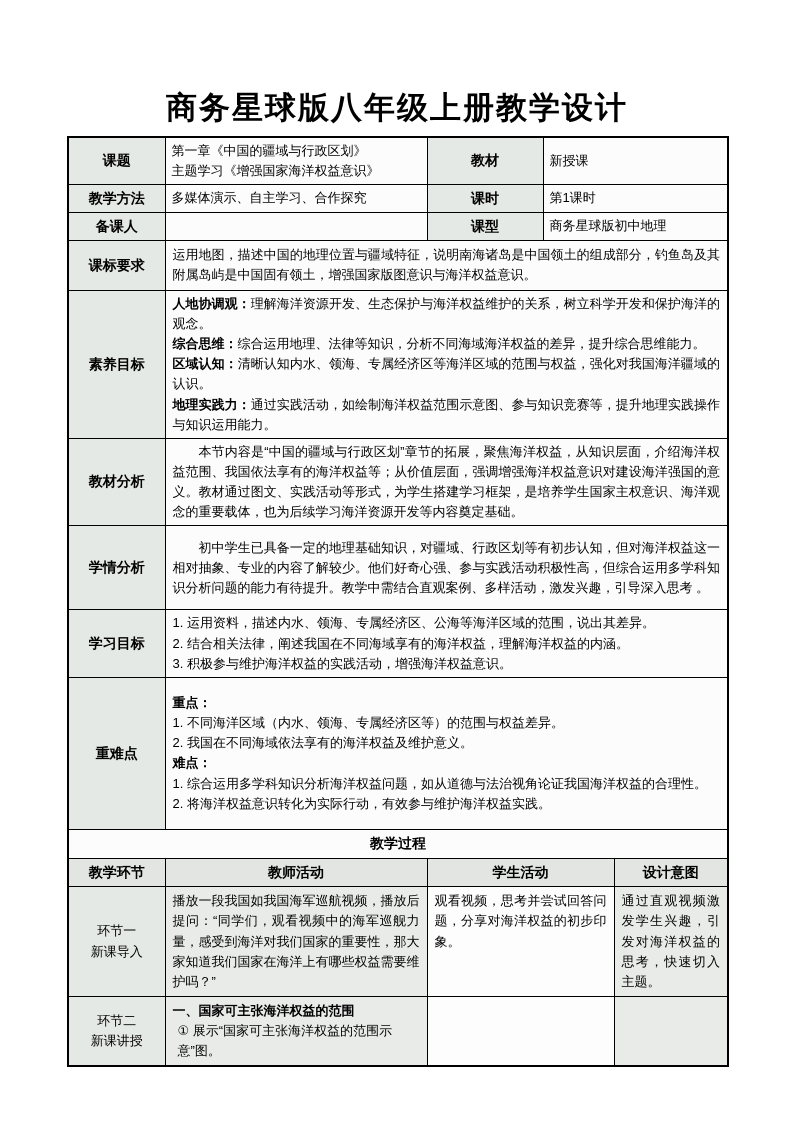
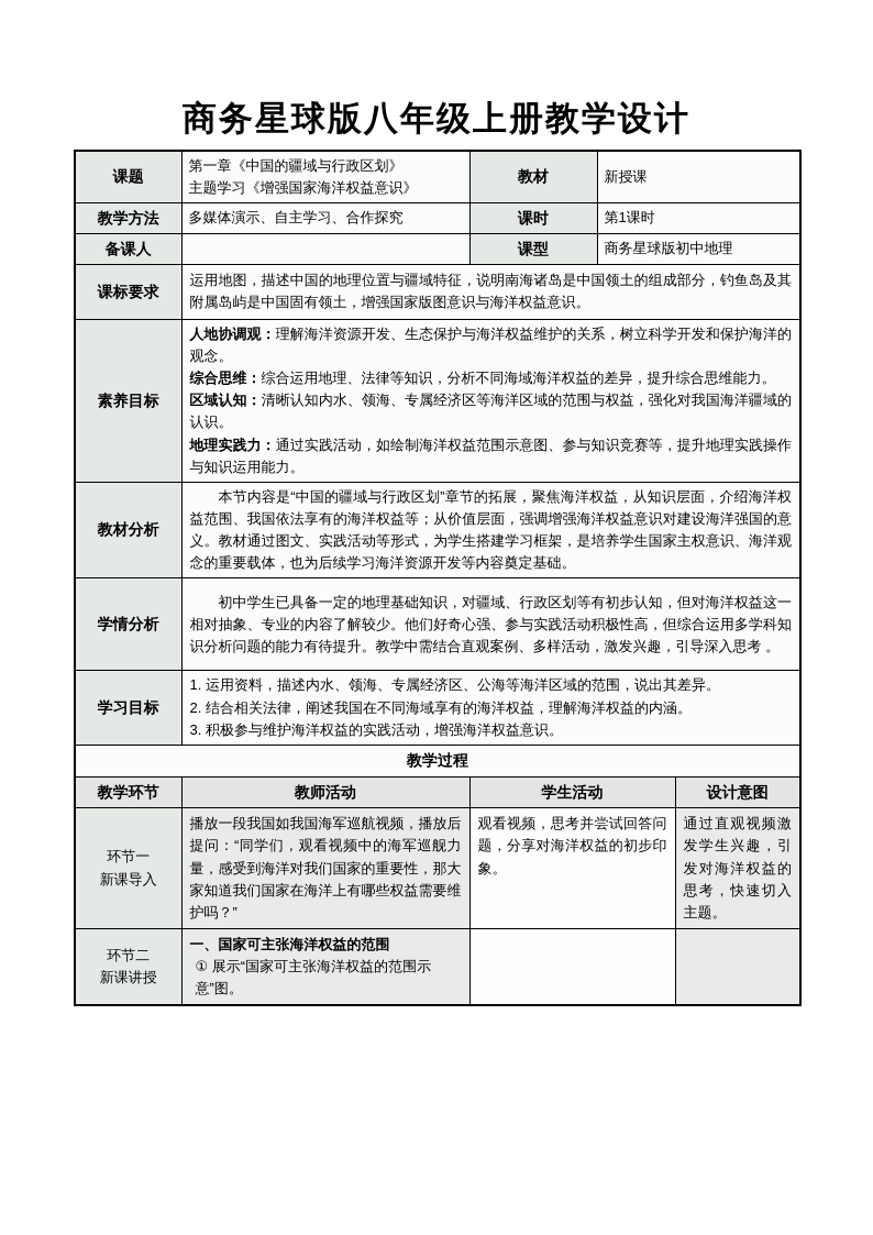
  商务星球版八年级上册教学设计
  课题	第一章《中国的疆域与行政区划》 主题学习《增强国家海洋权益意识》	教材	新授课
  教学方法	多媒体演示、自主学习、合作探究	课时	第1课时
  备课人		课型	商务星球版初中地理
  课标要求	运用地图，描述中国的地理位置与疆域特征，说明南海诸岛是中国领土的组成部分，钓鱼岛及其附属岛屿是中国固有领土，增强国家版图意识与海洋权益意识。
  素养目标	人地协调观：理解海洋资源开发、生态保护与海洋权益维护的关系，树立科学开发和保护海洋的观念。 综合思维：综合运用地理、法律等知识，分析不同海域海洋权益的差异，提升综合思维能力。 区域认知：清晰认知内水、领海、专属经济区等海洋区域的范围与权益，强化对我国海洋疆域的认识。 地理实践力：通过实践活动，如绘制海洋权益范围示意图、参与知识竞赛等，提升地理实践操作与知识运用能力。
  教材分析	本节内容是“中国的疆域与行政区划”章节的拓展，聚焦海洋权益，从知识层面，介绍海洋权益范围、我国依法享有的海洋权益等；从价值层面，强调增强海洋权益意识对建设海洋强国的意义。教材通过图文、实践活动等形式，为学生搭建学习框架，是培养学生国家主权意识、海洋观念的重要载体，也为后续学习海洋资源开发等内容奠定基础。
  学情分析	初中学生已具备一定的地理基础知识，对疆域、行政区划等有初步认知，但对海洋权益这一相对抽象、专业的内容了解较少。他们好奇心强、参与实践活动积极性高，但综合运用多学科知识分析问题的能力有待提升。教学中需结合直观案例、多样活动，激发兴趣，引导深入思考 。
  学习目标	1. 运用资料，描述内水、领海、专属经济区、公海等海洋区域的范围，说出其差异。 2. 结合相关法律，阐述我国在不同海域享有的海洋权益，理解海洋权益的内涵。 3. 积极参与维护海洋权益的实践活动，增强海洋权益意识。
- 重难点	重点： 1. 不同海洋区域（内水、领海、专属经济区等）的范围与权益差异。 2. 我国在不同海域依法享有的海洋权益及维护意义。 难点： 1. 综合运用多学科知识分析海洋权益问题，如从道德与法治视角论证我国海洋权益的合理性。 2. 将海洋权益意识转化为实际行动，有效参与维护海洋权益实践。
  教学过程
  教学环节	教师活动	学生活动	设计意图
  环节一 新课导入	播放一段我国如我国海军巡航视频，播放后提问：“同学们，观看视频中的海军巡舰力量，感受到海洋对我们国家的重要性，那大家知道我们国家在海洋上有哪些权益需要维护吗？”	观看视频，思考并尝试回答问题，分享对海洋权益的初步印象。	通过直观视频激发学生兴趣，引发对海洋权益的思考，快速切入主题。
  环节二 新课讲授	一、国家可主张海洋权益的范围 ① 展示“国家可主张海洋权益的范围示意”图。
